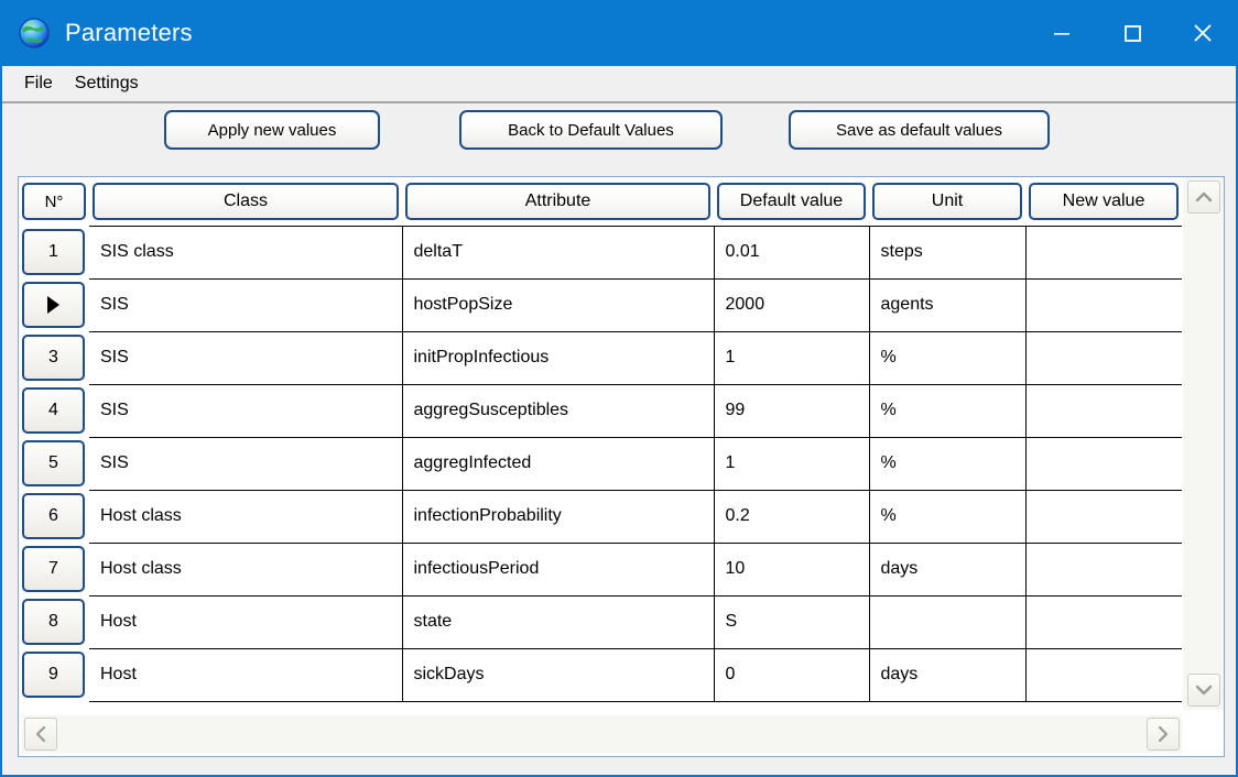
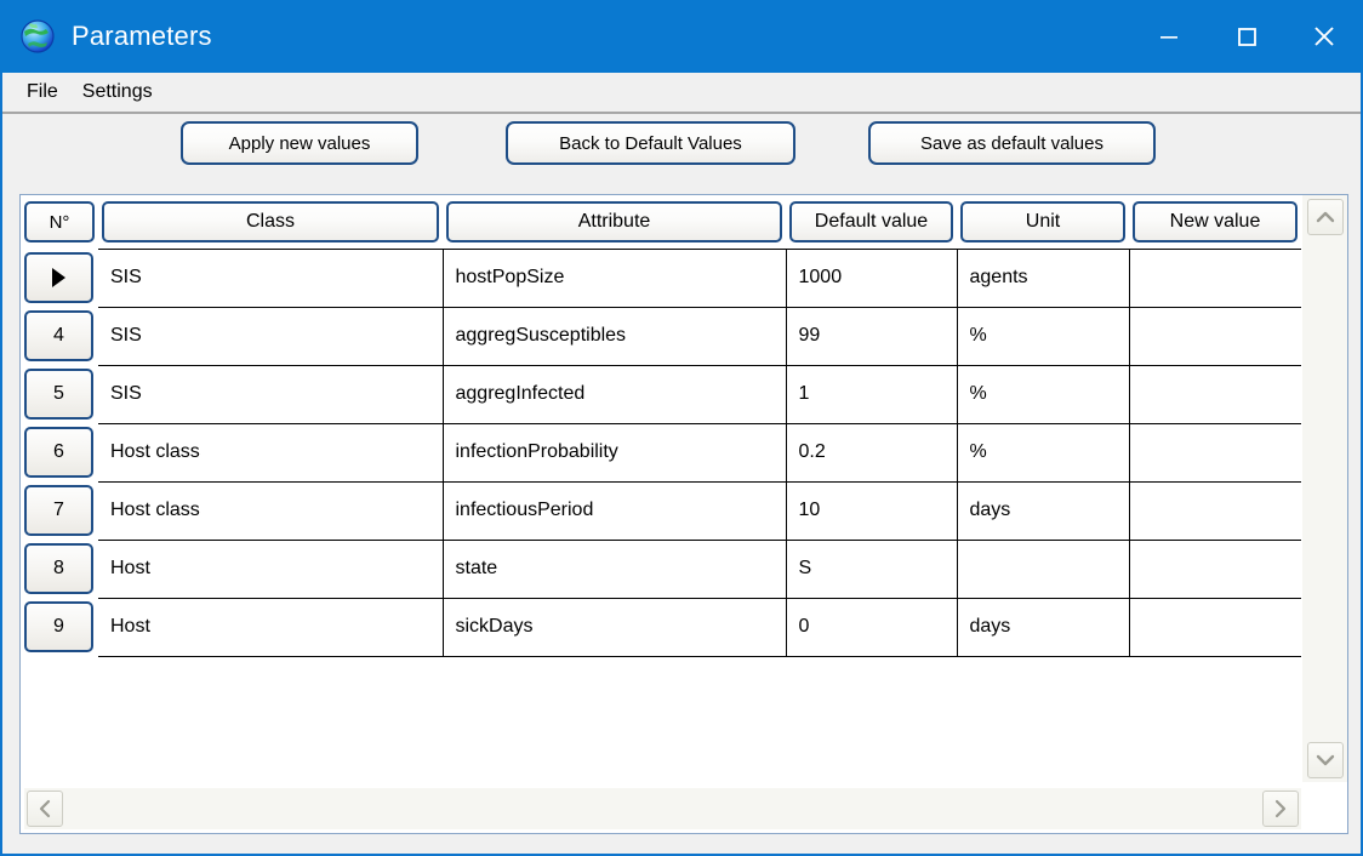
  Parameters
  File
  Settings
  Apply new values
  Back to Default Values
  Save as default values
  N°	Class	Attribute	Default value	Unit	New value
- 1	SIS class	deltaT	0.01	steps
- 	SIS	hostPopSize	2000	agents
+ 	SIS	hostPopSize	1000	agents
- 3	SIS	initPropInfectious	1	%
  4	SIS	aggregSusceptibles	99	%
  5	SIS	aggregInfected	1	%
  6	Host class	infectionProbability	0.2	%
  7	Host class	infectiousPeriod	10	days
  8	Host	state	S
  9	Host	sickDays	0	days
